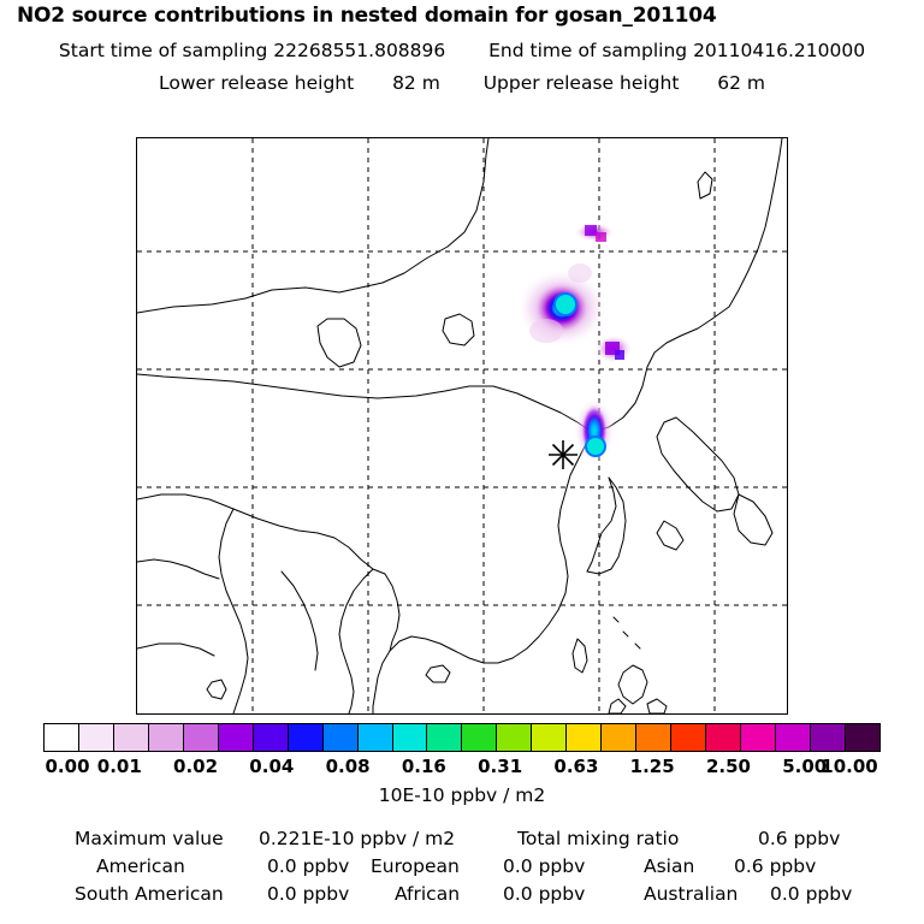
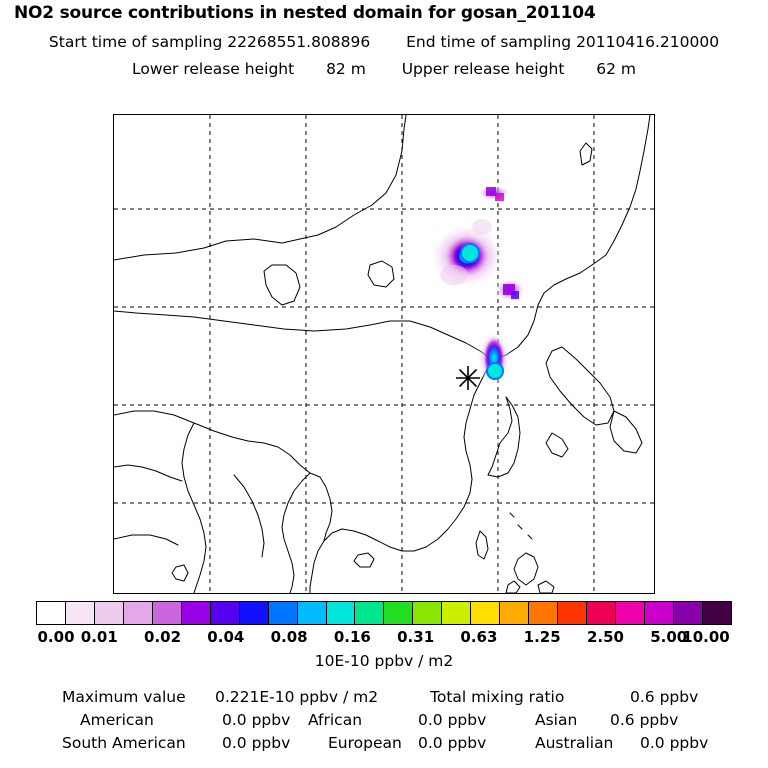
  NO2 source contributions in nested domain for gosan_201104
  Start time of sampling 22268551.808896 End time of sampling 20110416.210000
  Lower release height 82 m Upper release height 62 m
  0.00
  0.01
  0.02
  0.04
  0.08
  0.16
  0.31
  0.63
  1.25
  2.50
  5.00
  10.00
  10E-10 ppbv / m2
  Maximum value
  0.221E-10 ppbv / m2
  Total mixing ratio
  0.6 ppbv
  American
  0.0 ppbv
- European
+ African
  0.0 ppbv
  Asian
  0.6 ppbv
  South American
  0.0 ppbv
- African
+ European
  0.0 ppbv
  Australian
  0.0 ppbv
